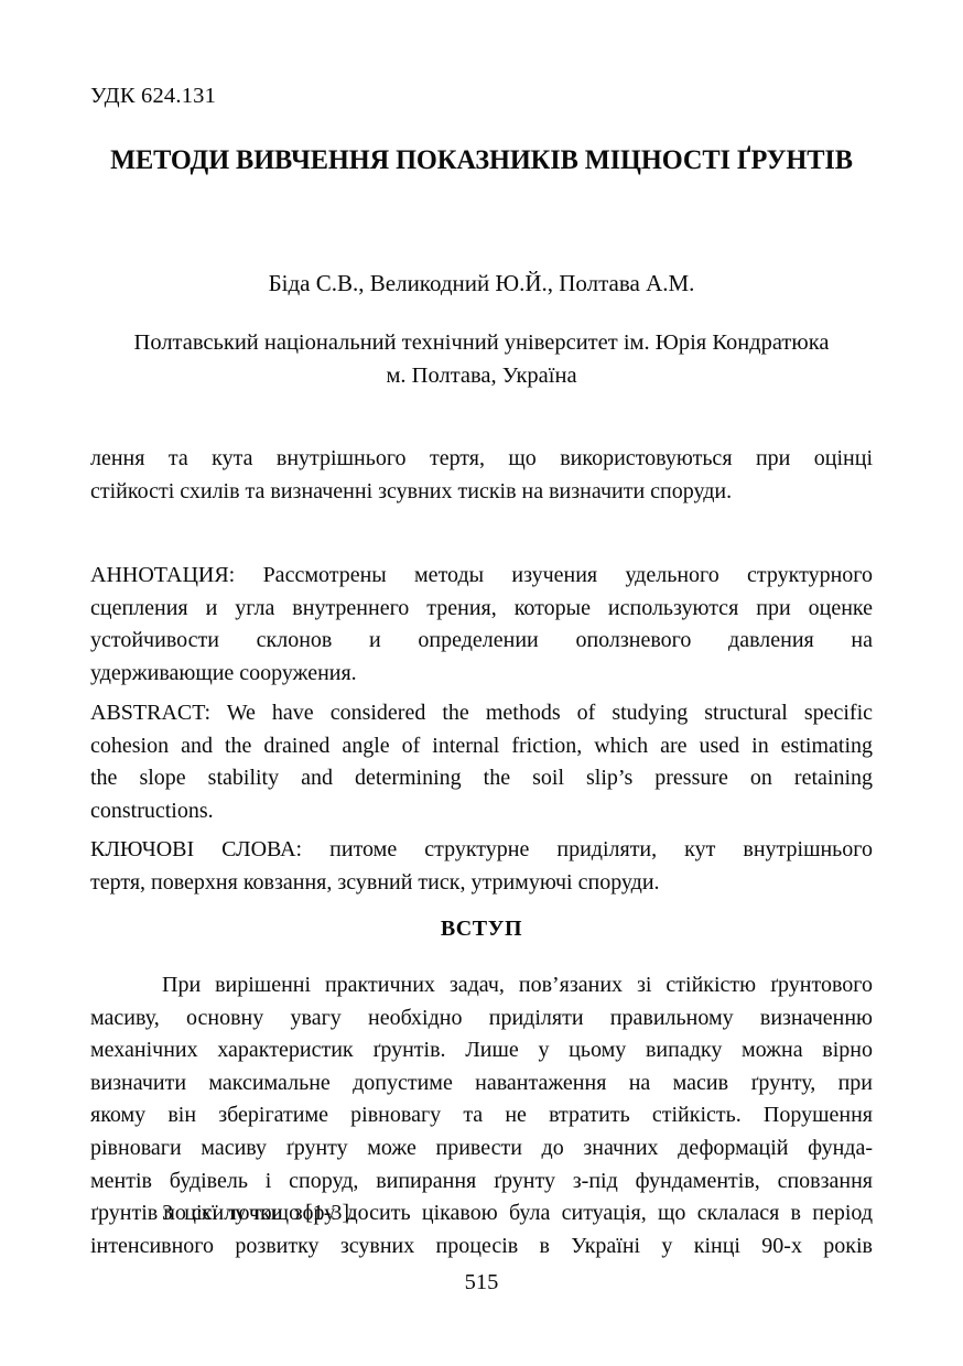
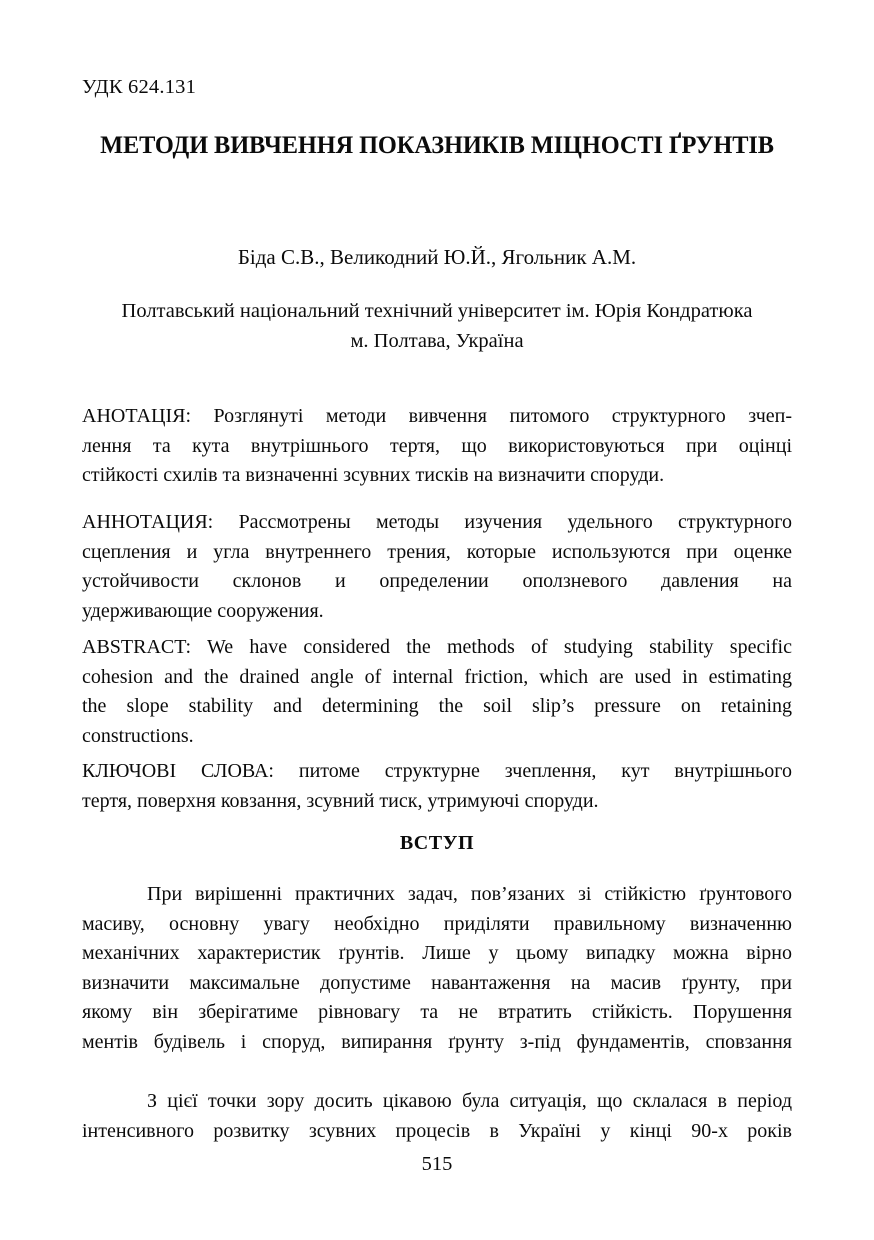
  УДК 624.131
  МЕТОДИ ВИВЧЕННЯ ПОКАЗНИКІВ МІЦНОСТІ ҐРУНТІВ
- Біда С.В., Великодний Ю.Й., Полтава А.М.
+ Біда С.В., Великодний Ю.Й., Ягольник А.М.
  Полтавський національний технічний університет ім. Юрія Кондратюка
  м. Полтава, Україна
+ АНОТАЦІЯ: Розглянуті методи вивчення питомого структурного зчеп-
  лення та кута внутрішнього тертя, що використовуються при оцінці
  стійкості схилів та визначенні зсувних тисків на визначити споруди.
  АННОТАЦИЯ: Рассмотрены методы изучения удельного структурного
  сцепления и угла внутреннего трения, которые используются при оценке
  устойчивости склонов и определении оползневого давления на
  удерживающие сооружения.
- ABSTRACT: We have considered the methods of studying structural specific
+ ABSTRACT: We have considered the methods of studying stability specific
  cohesion and the drained angle of internal friction, which are used in estimating
  the slope stability and determining the soil slip’s pressure on retaining
  constructions.
- КЛЮЧОВІ СЛОВА: питоме структурне приділяти, кут внутрішнього
+ КЛЮЧОВІ СЛОВА: питоме структурне зчеплення, кут внутрішнього
  тертя, поверхня ковзання, зсувний тиск, утримуючі споруди.
  ВСТУП
  При вирішенні практичних задач, пов’язаних зі стійкістю ґрунтового
  масиву, основну увагу необхідно приділяти правильному визначенню
  механічних характеристик ґрунтів. Лише у цьому випадку можна вірно
  визначити максимальне допустиме навантаження на масив ґрунту, при
  якому він зберігатиме рівновагу та не втратить стійкість. Порушення
- рівноваги масиву ґрунту може привести до значних деформацій фунда-
  ментів будівель і споруд, випирання ґрунту з-під фундаментів, сповзання
- ґрунтів по схилу тощо [1-3].
  З цієї точки зору досить цікавою була ситуація, що склалася в період
  інтенсивного розвитку зсувних процесів в Україні у кінці 90-х років
  515
